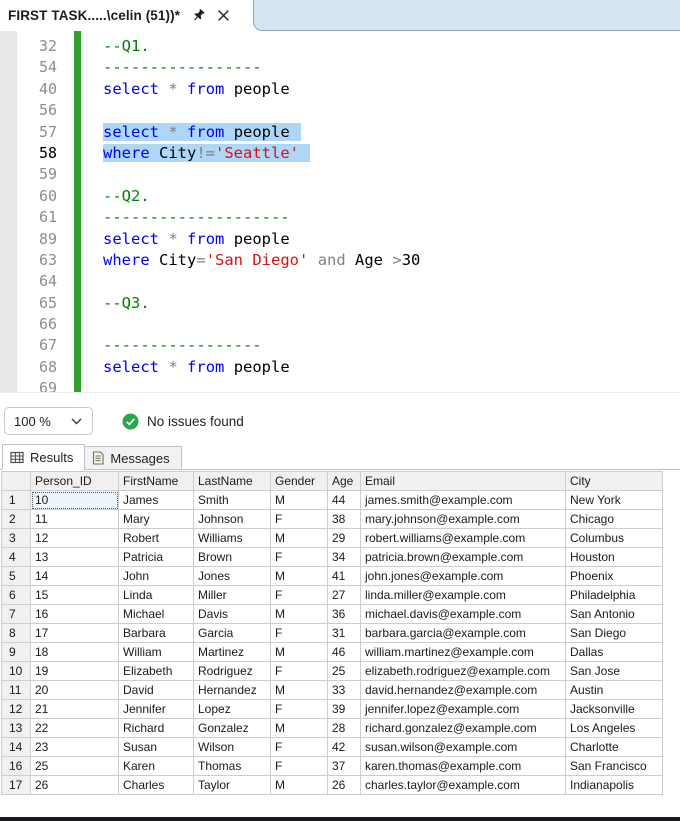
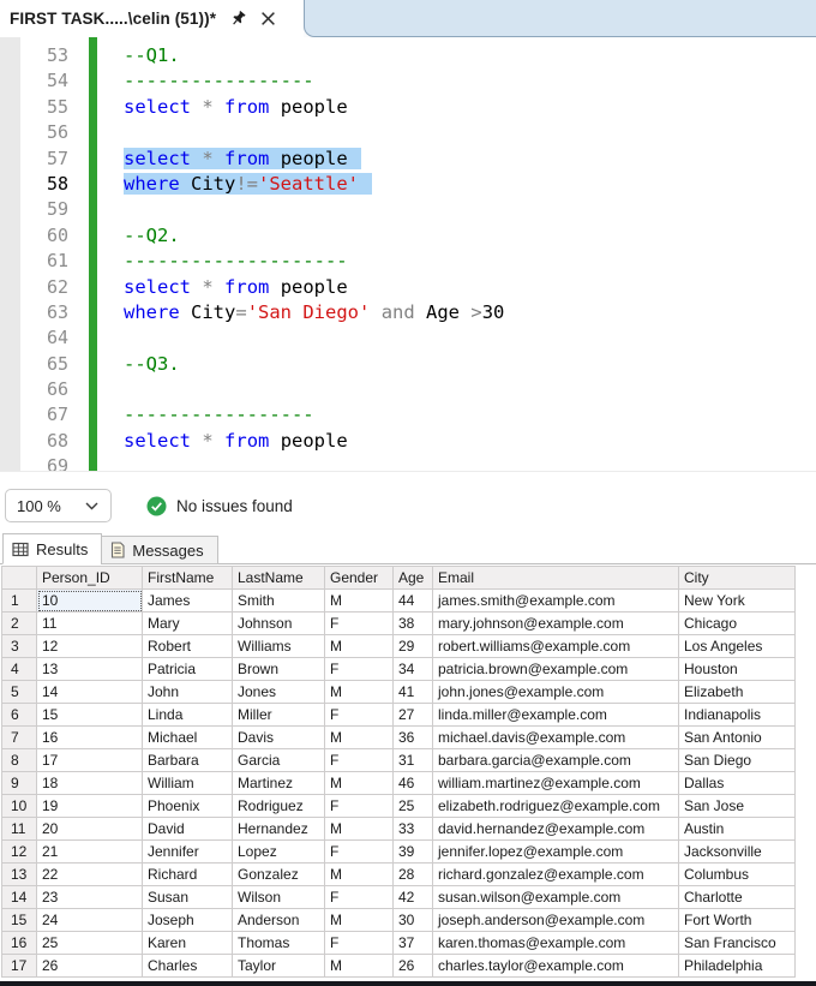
  FIRST TASK.....\celin (51))*
- 32
+ 53
  54
- 40
+ 55
  56
  57
  58
  59
  60
  61
- 89
+ 62
  63
  64
  65
  66
  67
  68
  69
  --Q1.
  -----------------
  select * from people
  select * from people
  where City!='Seattle'
  --Q2.
  --------------------
  select * from people
  where City='San Diego' and Age >30
  --Q3.
  -----------------
  select * from people
  100 %
  No issues found
  Results
  Messages
  	Person_ID	FirstName	LastName	Gender	Age	Email	City
  1	10	James	Smith	M	44	james.smith@example.com	New York
  2	11	Mary	Johnson	F	38	mary.johnson@example.com	Chicago
- 3	12	Robert	Williams	M	29	robert.williams@example.com	Columbus
+ 3	12	Robert	Williams	M	29	robert.williams@example.com	Los Angeles
  4	13	Patricia	Brown	F	34	patricia.brown@example.com	Houston
- 5	14	John	Jones	M	41	john.jones@example.com	Phoenix
+ 5	14	John	Jones	M	41	john.jones@example.com	Elizabeth
- 6	15	Linda	Miller	F	27	linda.miller@example.com	Philadelphia
+ 6	15	Linda	Miller	F	27	linda.miller@example.com	Indianapolis
  7	16	Michael	Davis	M	36	michael.davis@example.com	San Antonio
  8	17	Barbara	Garcia	F	31	barbara.garcia@example.com	San Diego
  9	18	William	Martinez	M	46	william.martinez@example.com	Dallas
- 10	19	Elizabeth	Rodriguez	F	25	elizabeth.rodriguez@example.com	San Jose
+ 10	19	Phoenix	Rodriguez	F	25	elizabeth.rodriguez@example.com	San Jose
  11	20	David	Hernandez	M	33	david.hernandez@example.com	Austin
  12	21	Jennifer	Lopez	F	39	jennifer.lopez@example.com	Jacksonville
- 13	22	Richard	Gonzalez	M	28	richard.gonzalez@example.com	Los Angeles
+ 13	22	Richard	Gonzalez	M	28	richard.gonzalez@example.com	Columbus
  14	23	Susan	Wilson	F	42	susan.wilson@example.com	Charlotte
+ 15	24	Joseph	Anderson	M	30	joseph.anderson@example.com	Fort Worth
  16	25	Karen	Thomas	F	37	karen.thomas@example.com	San Francisco
- 17	26	Charles	Taylor	M	26	charles.taylor@example.com	Indianapolis
+ 17	26	Charles	Taylor	M	26	charles.taylor@example.com	Philadelphia
